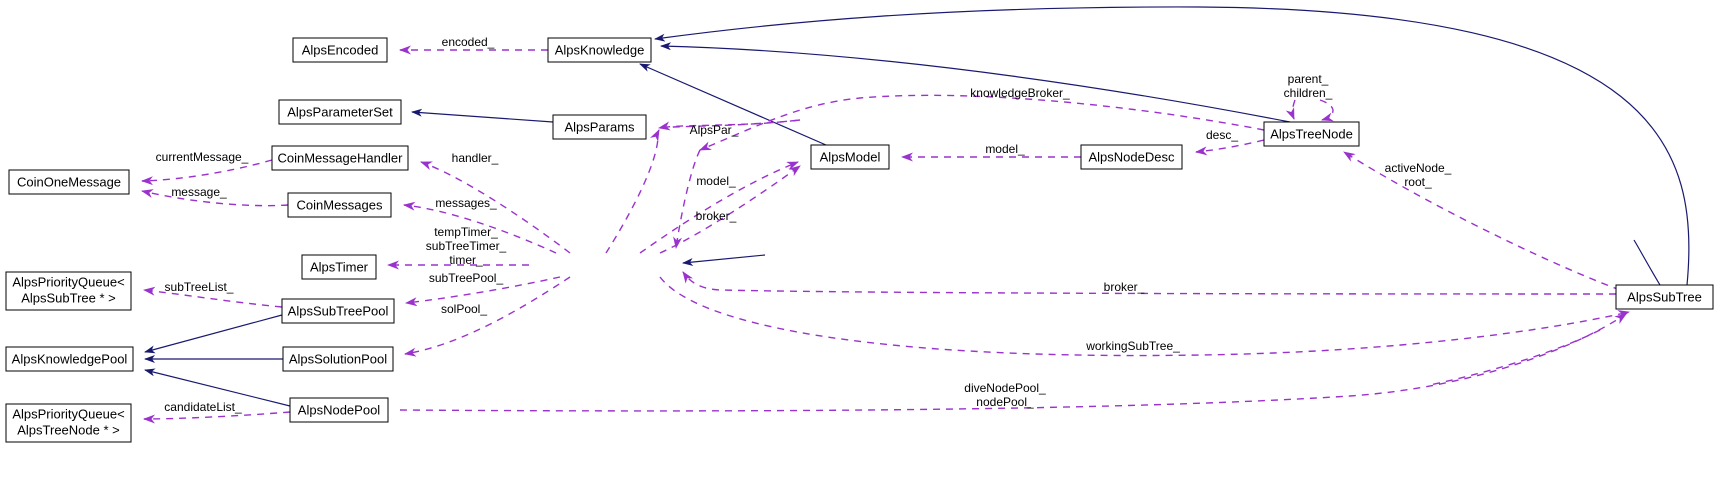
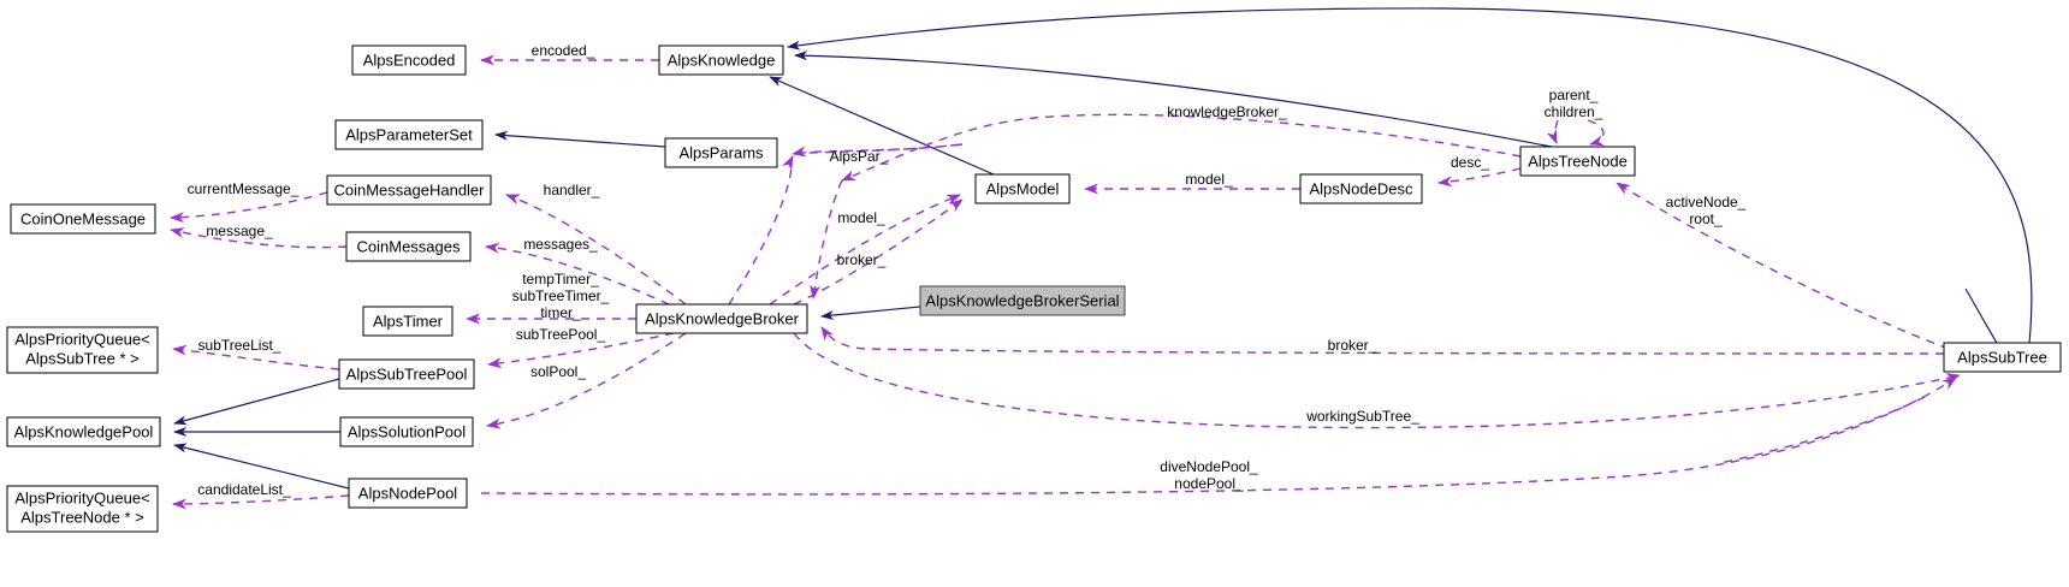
  AlpsEncoded
  AlpsKnowledge
  AlpsParameterSet
  AlpsParams
  CoinMessageHandler
  CoinOneMessage
  CoinMessages
  AlpsModel
  AlpsNodeDesc
  AlpsTreeNode
  AlpsTimer
+ AlpsKnowledgeBroker
+ AlpsKnowledgeBrokerSerial
  AlpsPriorityQueue<
  AlpsSubTree * >
  AlpsSubTreePool
  AlpsKnowledgePool
  AlpsSolutionPool
  AlpsNodePool
  AlpsPriorityQueue<
  AlpsTreeNode * >
  AlpsSubTree
  encoded_
  AlpsPar_
  knowledgeBroker_
  parent_
  children_
  desc_
  model_
  currentMessage_
  handler_
  message_
  messages_
  model_
  broker_
  activeNode_
  root_
  tempTimer_
  subTreeTimer_
  timer_
  subTreePool_
  solPool_
  subTreeList_
  candidateList_
  broker_
  workingSubTree_
  diveNodePool_
  nodePool_
